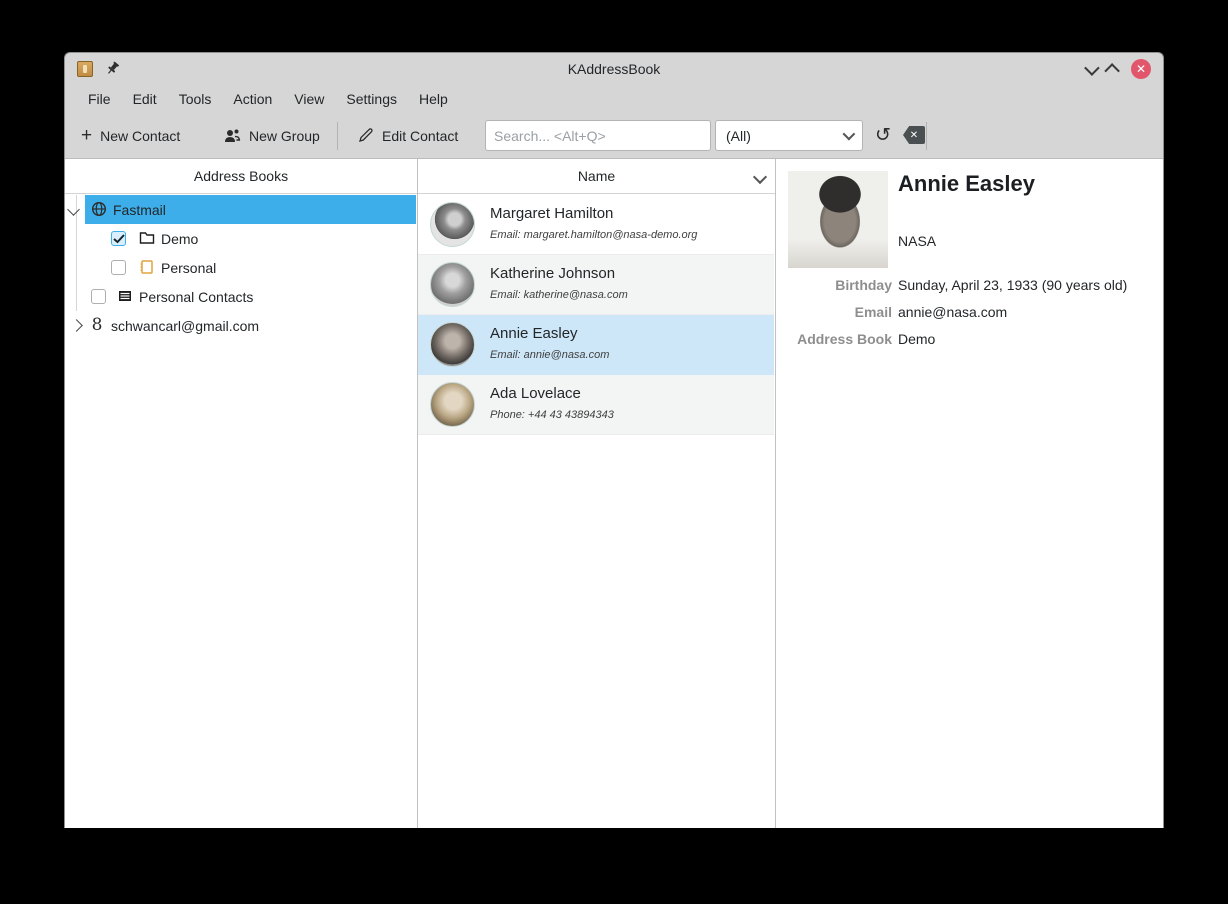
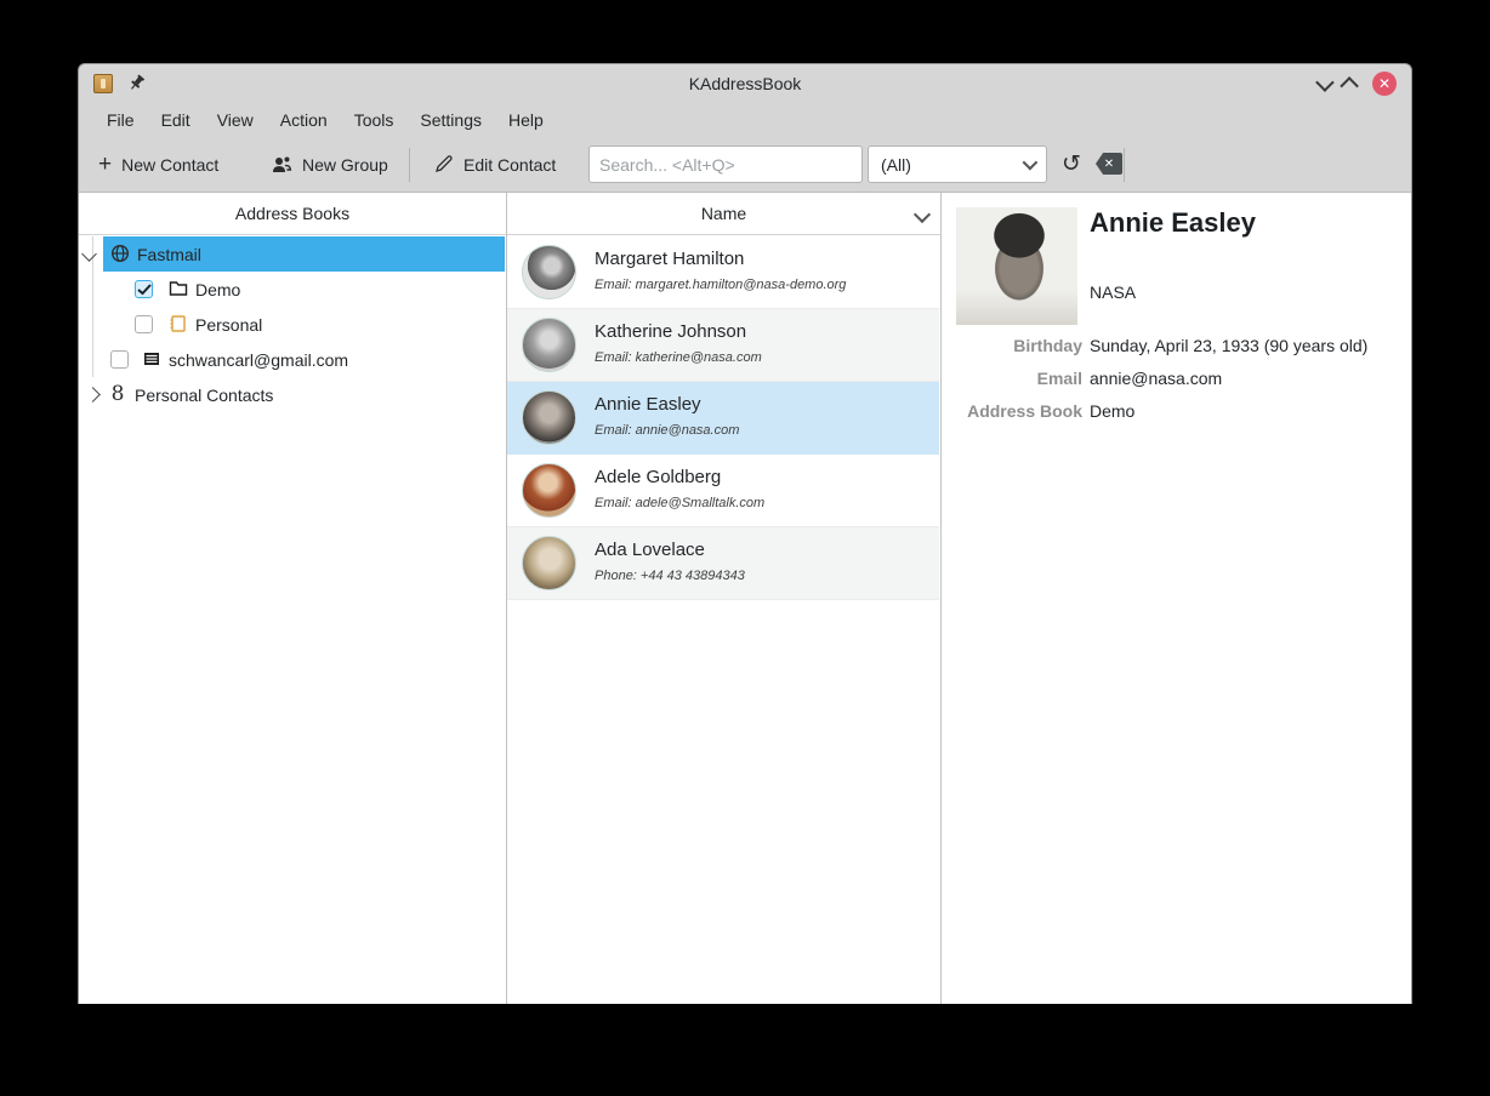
  KAddressBook
  ✕
  File
  Edit
- Tools
+ View
  Action
- View
+ Tools
  Settings
  Help
  +
  New Contact
  New Group
  Edit Contact
  Search... <Alt+Q>
  (All)
  ↺
  ✕
  Address Books
  Fastmail
  Demo
  Personal
- Personal Contacts
+ schwancarl@gmail.com
  8
- schwancarl@gmail.com
+ Personal Contacts
  Name
  Margaret Hamilton
  Email: margaret.hamilton@nasa-demo.org
  Katherine Johnson
  Email: katherine@nasa.com
  Annie Easley
  Email: annie@nasa.com
+ Adele Goldberg
+ Email: adele@Smalltalk.com
  Ada Lovelace
  Phone: +44 43 43894343
  Annie Easley
  NASA
  Birthday
  Sunday, April 23, 1933 (90 years old)
  Email
  annie@nasa.com
  Address Book
  Demo
